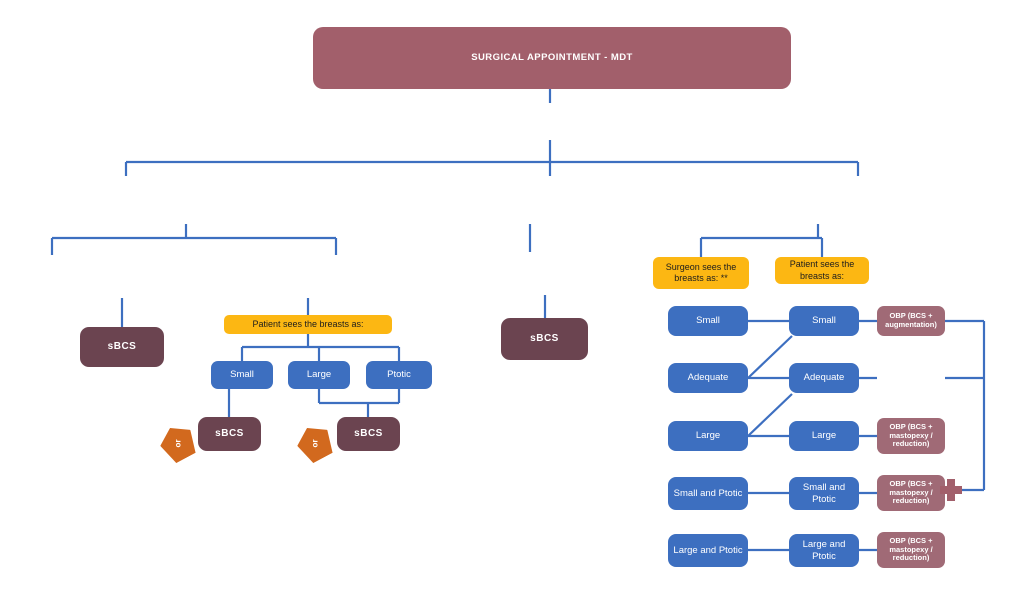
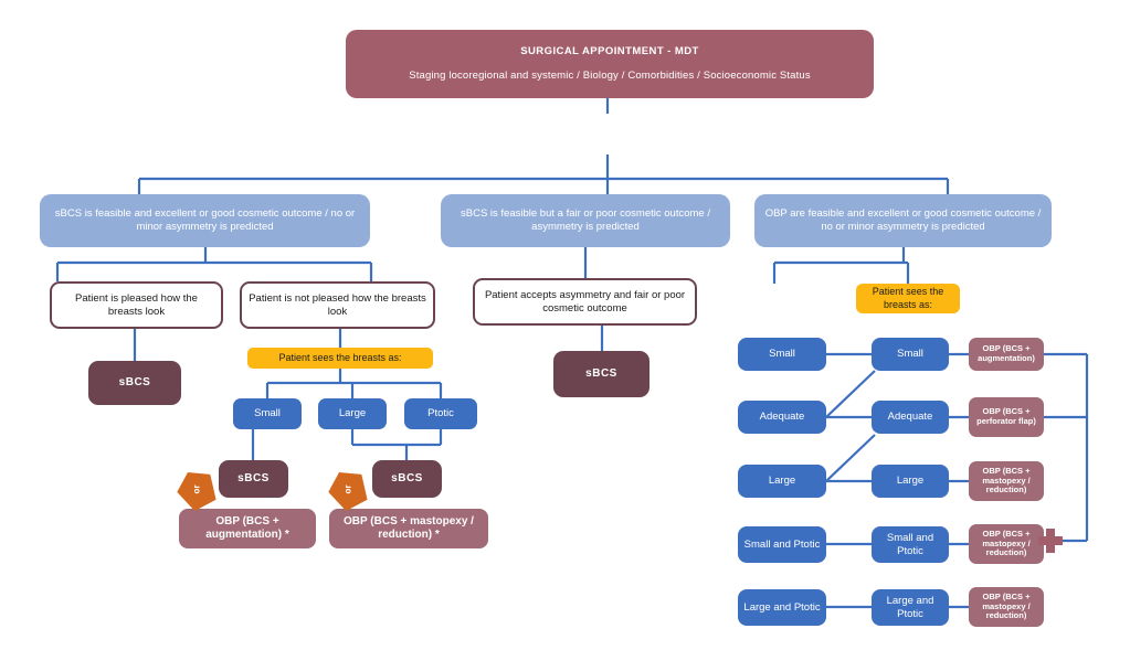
  SURGICAL APPOINTMENT - MDT
+ Staging locoregional and systemic / Biology / Comorbidities / Socioeconomic Status
+ sBCS is feasible and excellent or good cosmetic outcome / no or minor asymmetry is predicted
+ sBCS is feasible but a fair or poor cosmetic outcome / asymmetry is predicted
+ OBP are feasible and excellent or good cosmetic outcome / no or minor asymmetry is predicted
+ Patient is pleased how the breasts look
+ Patient is not pleased how the breasts look
  sBCS
  Patient sees the breasts as:
  Small
  Large
  Ptotic
  sBCS
  sBCS
+ OBP (BCS + augmentation) *
+ OBP (BCS + mastopexy / reduction) *
+ Patient accepts asymmetry and fair or poor cosmetic outcome
  sBCS
- Surgeon sees the breasts as: **
  Patient sees the breasts as:
  Small
  Small
  OBP (BCS + augmentation)
  Adequate
  Adequate
+ OBP (BCS + perforator flap)
  Large
  Large
  OBP (BCS + mastopexy / reduction)
  Small and Ptotic
  Small and Ptotic
  OBP (BCS + mastopexy / reduction)
  Large and Ptotic
  Large and Ptotic
  OBP (BCS + mastopexy / reduction)
